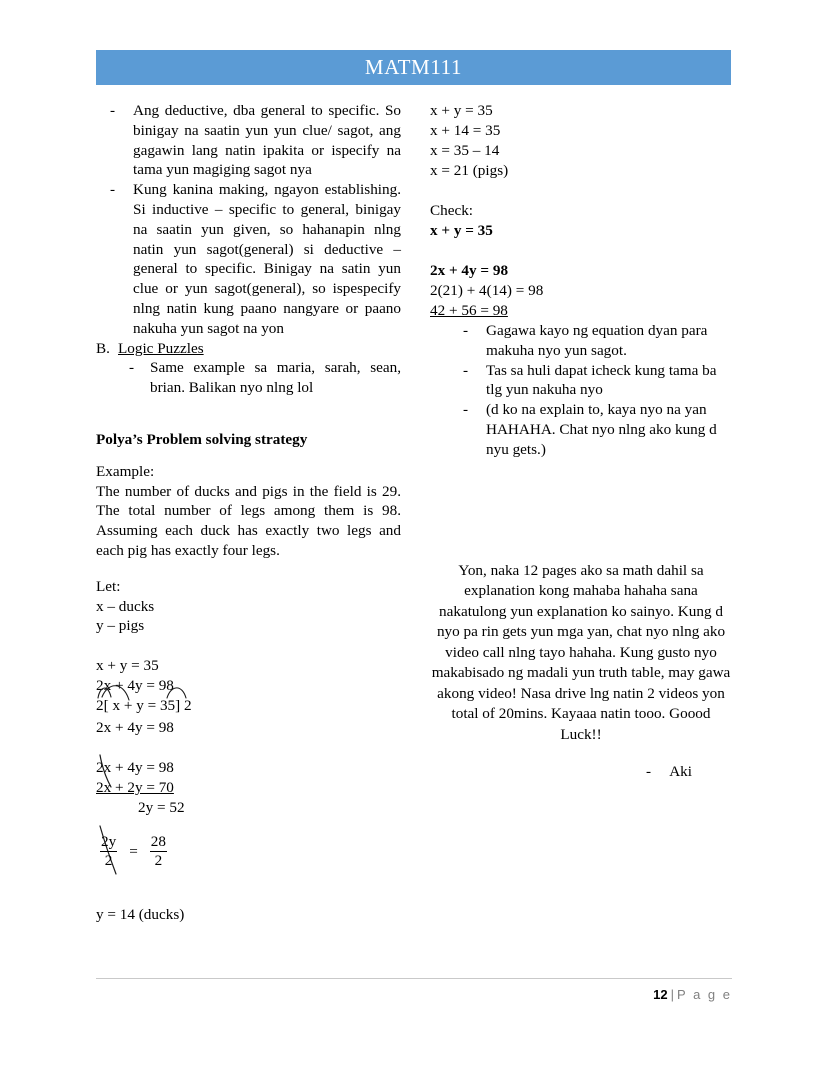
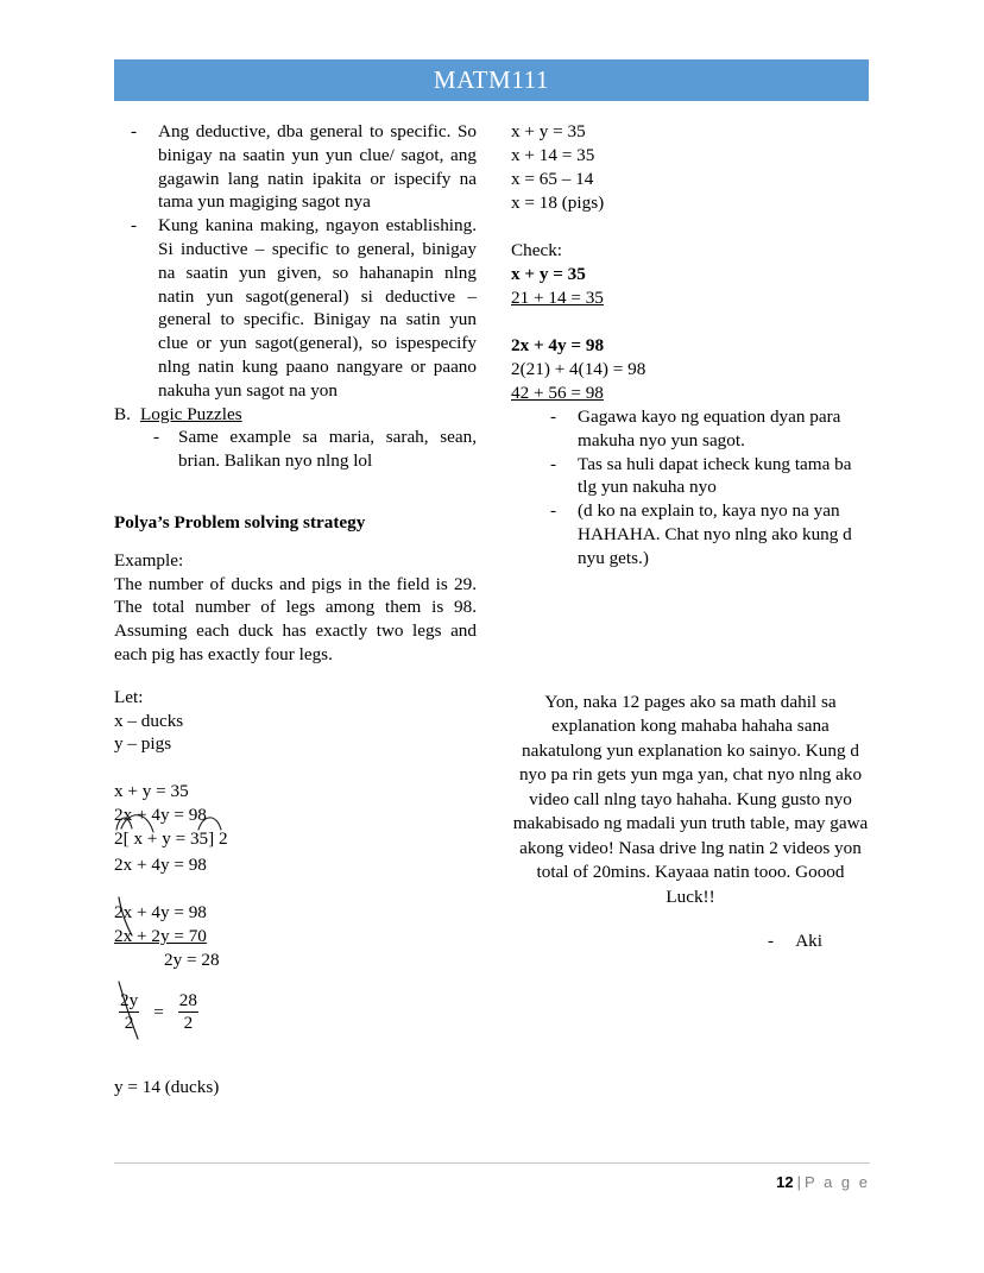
  MATM111
  Ang deductive, dba general to specific. So binigay na saatin yun yun clue/ sagot, ang gagawin lang natin ipakita or ispecify na tama yun magiging sagot nya
  Kung kanina making, ngayon establishing. Si inductive – specific to general, binigay na saatin yun given, so hahanapin nlng natin yun sagot(general) si deductive – general to specific. Binigay na satin yun clue or yun sagot(general), so ispespecify nlng natin kung paano nangyare or paano nakuha yun sagot na yon
  B.
  Logic Puzzles
  Same example sa maria, sarah, sean, brian. Balikan nyo nlng lol
  Polya’s Problem solving strategy
  Example:
  The number of ducks and pigs in the field is 29. The total number of legs among them is 98. Assuming each duck has exactly two legs and each pig has exactly four legs.
  Let:
  x – ducks
  y – pigs
  x + y = 35
  2x + 4y = 98
  2[ x + y = 35] 2
  2x + 4y = 98
  2x + 4y = 98
  2x + 2y = 70
- 2y = 52
+ 2y = 28
  2y
  2
  =
  28
  2
  y = 14 (ducks)
  x + y = 35
  x + 14 = 35
- x = 35 – 14
+ x = 65 – 14
- x = 21 (pigs)
+ x = 18 (pigs)
  Check:
  x + y = 35
+ 21 + 14 = 35
  2x + 4y = 98
  2(21) + 4(14) = 98
  42 + 56 = 98
  Gagawa kayo ng equation dyan para makuha nyo yun sagot.
  Tas sa huli dapat icheck kung tama ba tlg yun nakuha nyo
  (d ko na explain to, kaya nyo na yan HAHAHA. Chat nyo nlng ako kung d nyu gets.)
  Yon, naka 12 pages ako sa math dahil sa explanation kong mahaba hahaha sana nakatulong yun explanation ko sainyo. Kung d nyo pa rin gets yun mga yan, chat nyo nlng ako video call nlng tayo hahaha. Kung gusto nyo makabisado ng madali yun truth table, may gawa akong video! Nasa drive lng natin 2 videos yon total of 20mins. Kayaaa natin tooo. Goood Luck!!
  - Aki
  12 | P a g e
